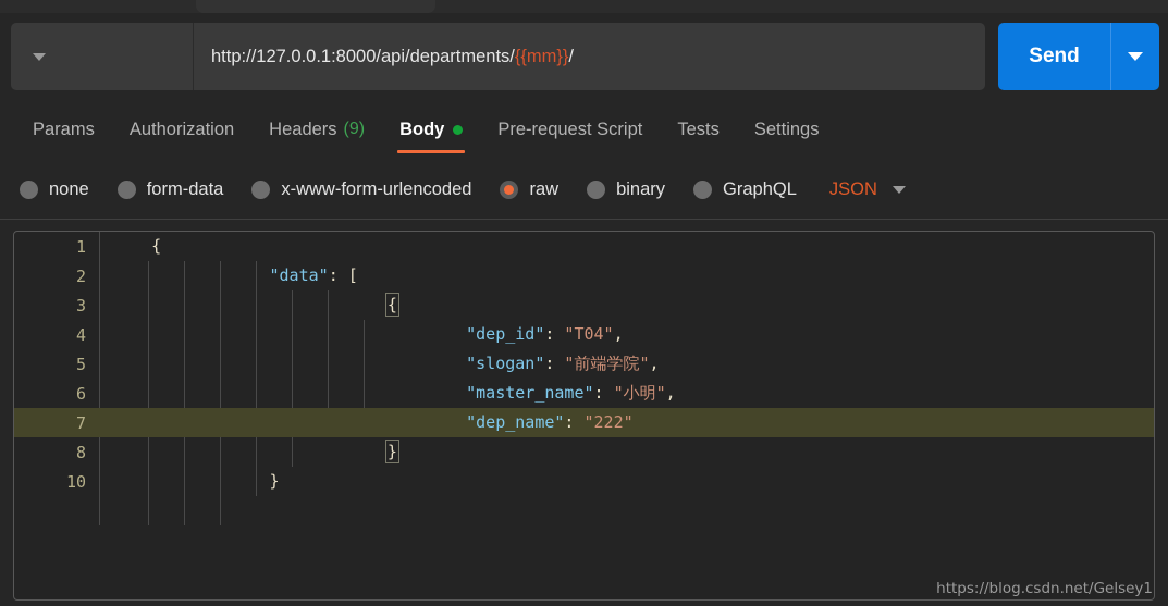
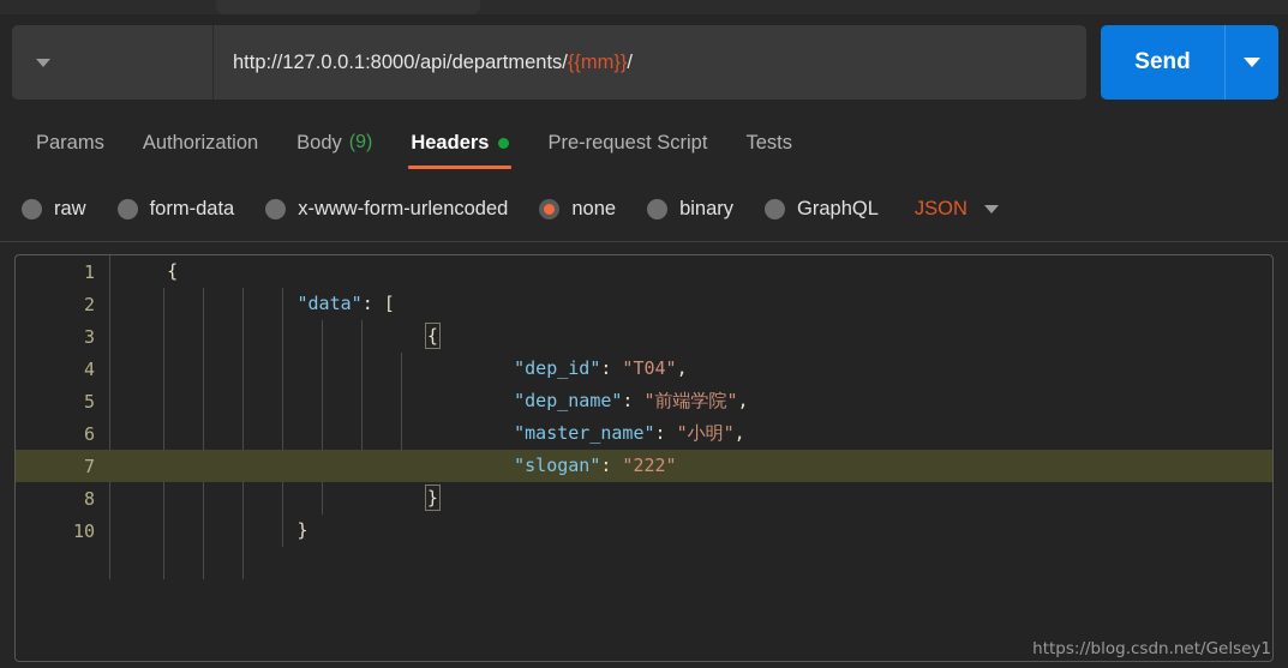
  http://127.0.0.1:8000/api/departments/
  {{mm}}
  /
  Send
  Params
  Authorization
- Headers
+ Body
  (9)
- Body
+ Headers
  Pre-request Script
  Tests
- Settings
- none
+ raw
  form-data
  x-www-form-urlencoded
- raw
+ none
  binary
  GraphQL
  JSON
  1
  {
  2
  "data": [
  3
  {
  4
  "dep_id": "T04",
  5
- "slogan": "前端学院",
+ "dep_name": "前端学院",
  6
  "master_name": "小明",
  7
- "dep_name": "222"
+ "slogan": "222"
  8
  }
  10
  }
  https://blog.csdn.net/Gelsey1
